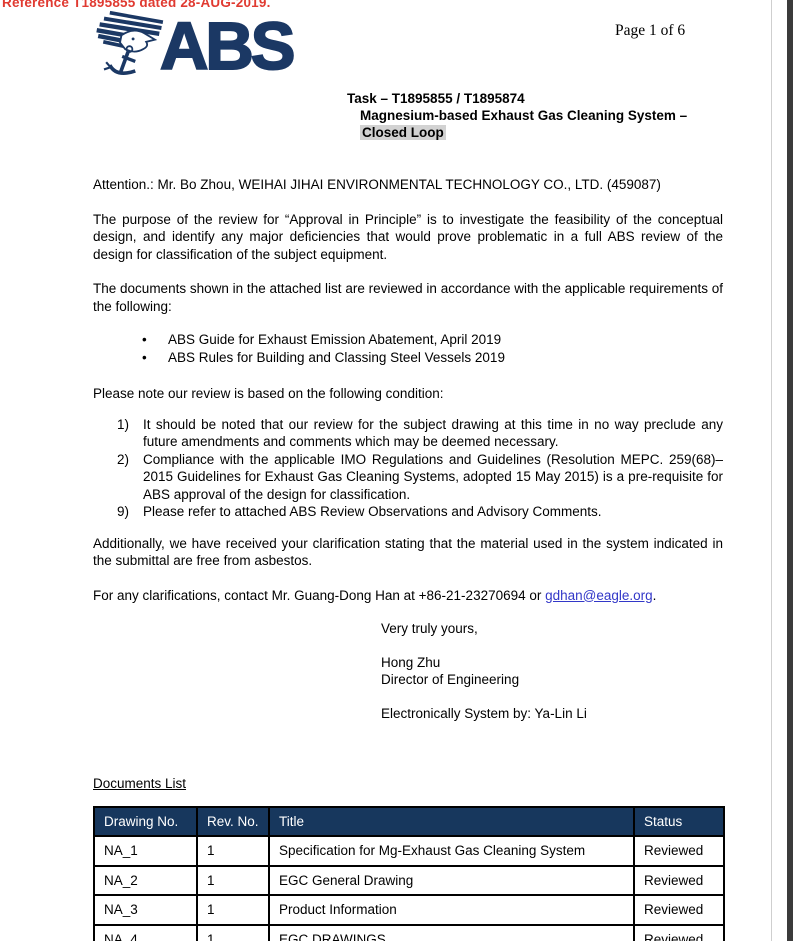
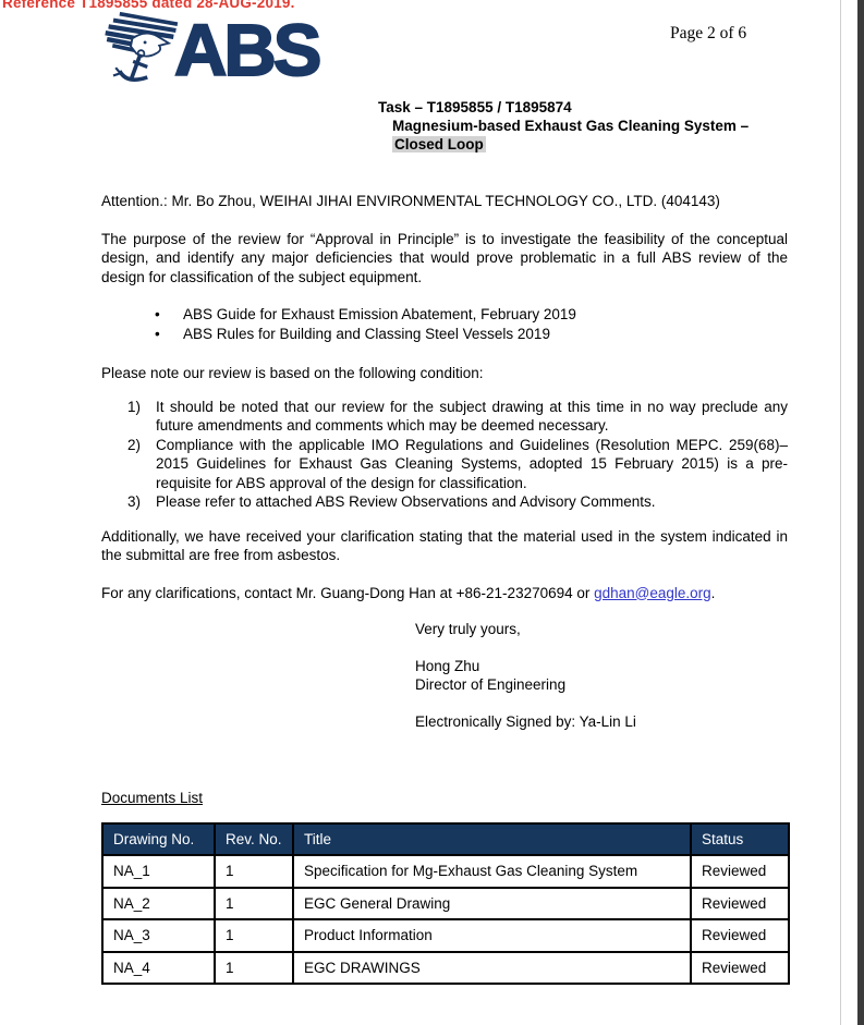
  Reference T1895855 dated 28-AUG-2019.
  ABS
- Page 1 of 6
+ Page 2 of 6
  Task – T1895855 / T1895874
  Magnesium-based Exhaust Gas Cleaning System –
  Closed Loop
- Attention.: Mr. Bo Zhou, WEIHAI JIHAI ENVIRONMENTAL TECHNOLOGY CO., LTD. (459087)
+ Attention.: Mr. Bo Zhou, WEIHAI JIHAI ENVIRONMENTAL TECHNOLOGY CO., LTD. (404143)
  The purpose of the review for “Approval in Principle” is to investigate the feasibility of the conceptual design, and identify any major deficiencies that would prove problematic in a full ABS review of the design for classification of the subject equipment.
- The documents shown in the attached list are reviewed in accordance with the applicable requirements of the following:
  •
- ABS Guide for Exhaust Emission Abatement, April 2019
+ ABS Guide for Exhaust Emission Abatement, February 2019
  •
  ABS Rules for Building and Classing Steel Vessels 2019
  Please note our review is based on the following condition:
  1)
  It should be noted that our review for the subject drawing at this time in no way preclude any future amendments and comments which may be deemed necessary.
  2)
- Compliance with the applicable IMO Regulations and Guidelines (Resolution MEPC. 259(68)– 2015 Guidelines for Exhaust Gas Cleaning Systems, adopted 15 May 2015) is a pre-requisite for ABS approval of the design for classification.
+ Compliance with the applicable IMO Regulations and Guidelines (Resolution MEPC. 259(68)– 2015 Guidelines for Exhaust Gas Cleaning Systems, adopted 15 February 2015) is a pre-requisite for ABS approval of the design for classification.
- 9)
+ 3)
  Please refer to attached ABS Review Observations and Advisory Comments.
  Additionally, we have received your clarification stating that the material used in the system indicated in the submittal are free from asbestos.
  For any clarifications, contact Mr. Guang-Dong Han at +86-21-23270694 or gdhan@eagle.org.
  Very truly yours,
  Hong Zhu
  Director of Engineering
- Electronically System by: Ya-Lin Li
+ Electronically Signed by: Ya-Lin Li
  Documents List
  Drawing No.	Rev. No.	Title	Status
  NA_1	1	Specification for Mg-Exhaust Gas Cleaning System	Reviewed
  NA_2	1	EGC General Drawing	Reviewed
  NA_3	1	Product Information	Reviewed
  NA_4	1	EGC DRAWINGS	Reviewed
